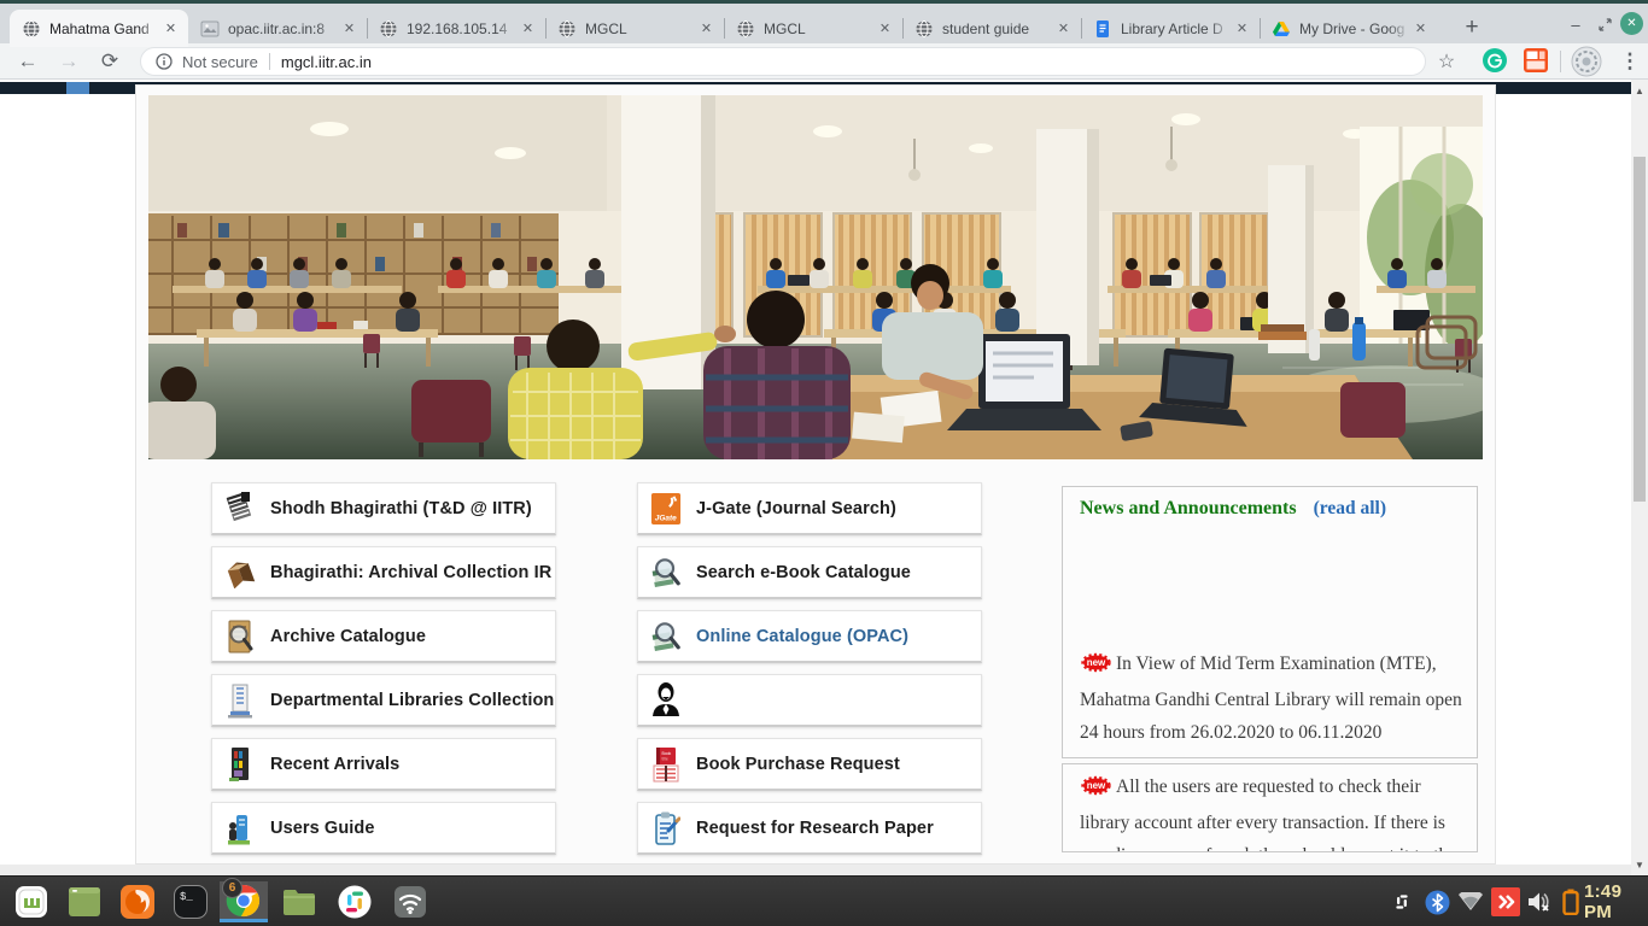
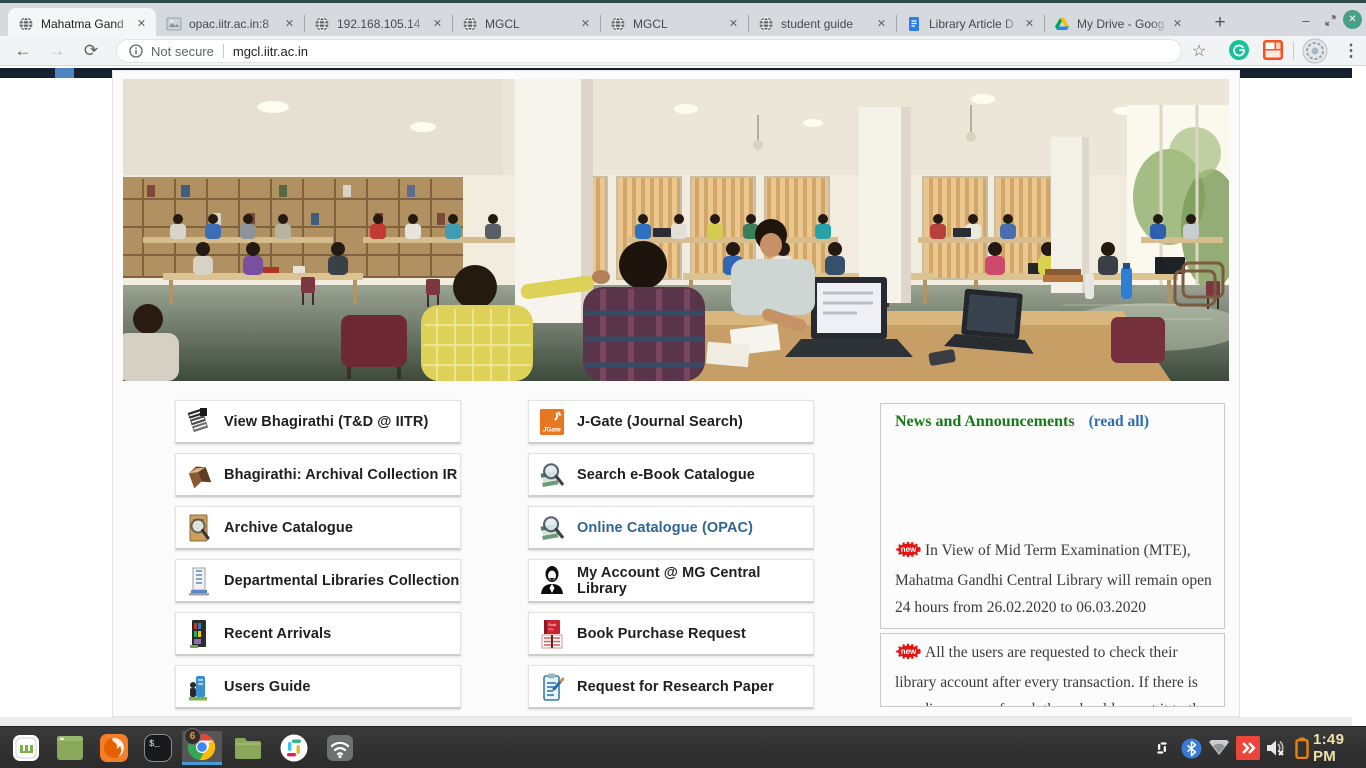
  Mahatma Gand
  ✕
  opac.iitr.ac.in:8
  ✕
  192.168.105.14
  ✕
  MGCL
  ✕
  MGCL
  ✕
  student guide
  ✕
  Library Article D
  ✕
  My Drive - Goog
  ✕
  +
  –
  ✕
  ←
  →
  ⟳
  Not secure
  mgcl.iitr.ac.in
  ☆
  ⋮
- Shodh Bhagirathi (T&D @ IITR)
+ View Bhagirathi (T&D @ IITR)
  Bhagirathi: Archival Collection IR
  Archive Catalogue
  Departmental Libraries Collection
  Recent Arrivals
  Users Guide
  J-Gate (Journal Search)
  Search e-Book Catalogue
  Online Catalogue (OPAC)
+ My Account @ MG Central Library
  Book Purchase Request
  Request for Research Paper
  News and Announcements
  (read all)
  new
- In View of Mid Term Examination (MTE), Mahatma Gandhi Central Library will remain open 24 hours from 26.02.2020 to 06.11.2020
+ In View of Mid Term Examination (MTE), Mahatma Gandhi Central Library will remain open 24 hours from 26.02.2020 to 06.03.2020
  new
- ▲
- ▼
  $_
  6
  1:49 PM
